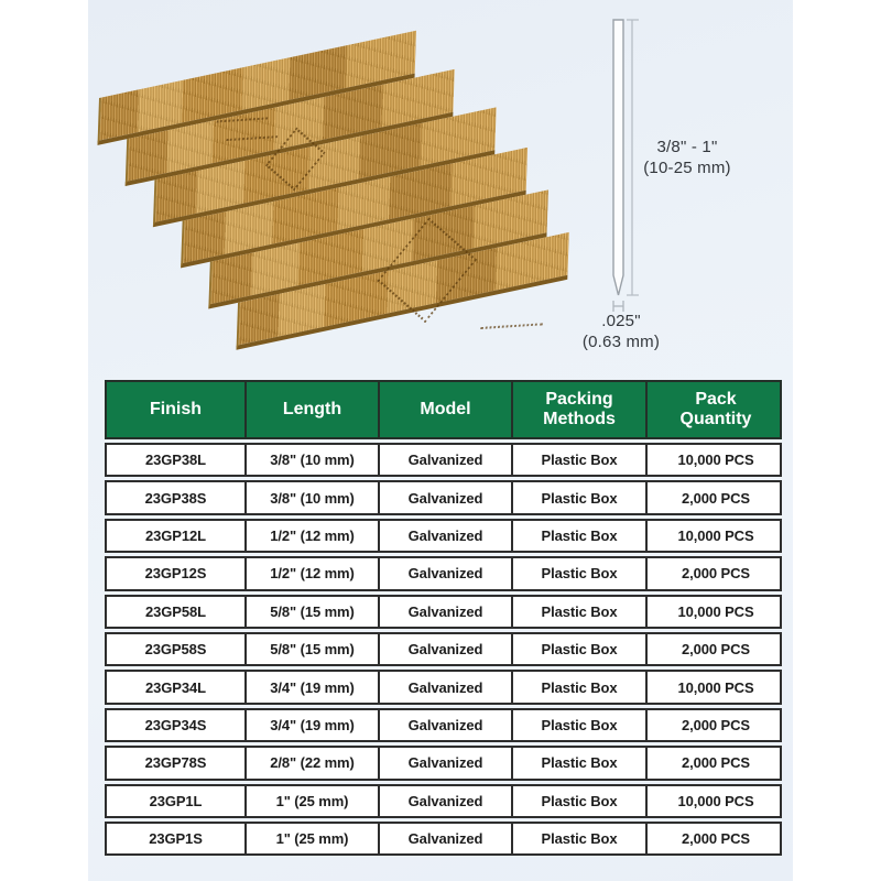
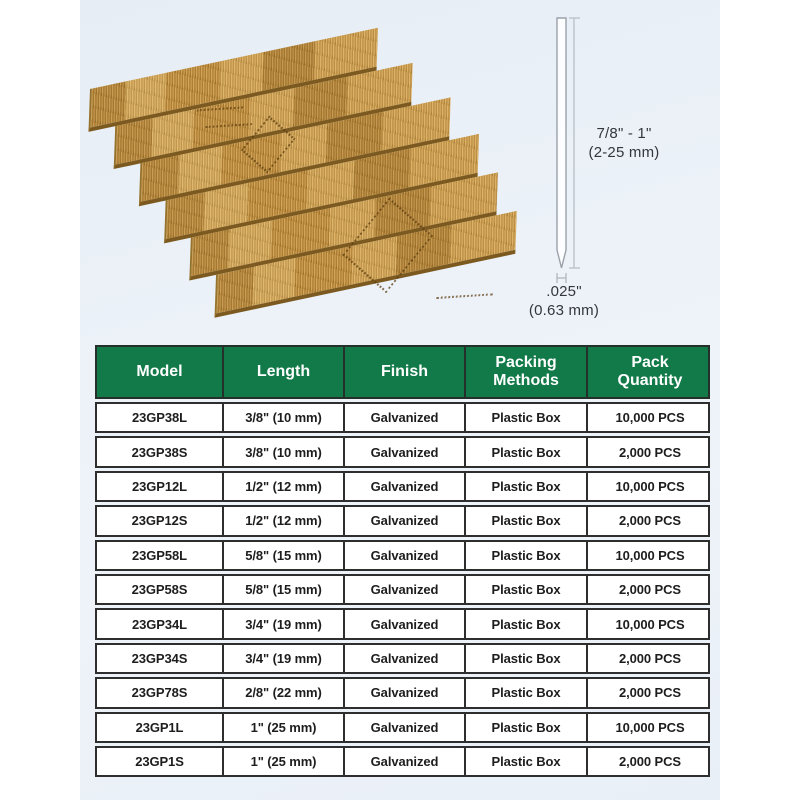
- 3/8" - 1"
+ 7/8" - 1"
- (10-25 mm)
+ (2-25 mm)
  .025"
  (0.63 mm)
- Finish
+ Model
  Length
- Model
+ Finish
  Packing Methods
  Pack Quantity
  23GP38L
  3/8" (10 mm)
  Galvanized
  Plastic Box
  10,000 PCS
  23GP38S
  3/8" (10 mm)
  Galvanized
  Plastic Box
  2,000 PCS
  23GP12L
  1/2" (12 mm)
  Galvanized
  Plastic Box
  10,000 PCS
  23GP12S
  1/2" (12 mm)
  Galvanized
  Plastic Box
  2,000 PCS
  23GP58L
  5/8" (15 mm)
  Galvanized
  Plastic Box
  10,000 PCS
  23GP58S
  5/8" (15 mm)
  Galvanized
  Plastic Box
  2,000 PCS
  23GP34L
  3/4" (19 mm)
  Galvanized
  Plastic Box
  10,000 PCS
  23GP34S
  3/4" (19 mm)
  Galvanized
  Plastic Box
  2,000 PCS
  23GP78S
  2/8" (22 mm)
  Galvanized
  Plastic Box
  2,000 PCS
  23GP1L
  1" (25 mm)
  Galvanized
  Plastic Box
  10,000 PCS
  23GP1S
  1" (25 mm)
  Galvanized
  Plastic Box
  2,000 PCS
